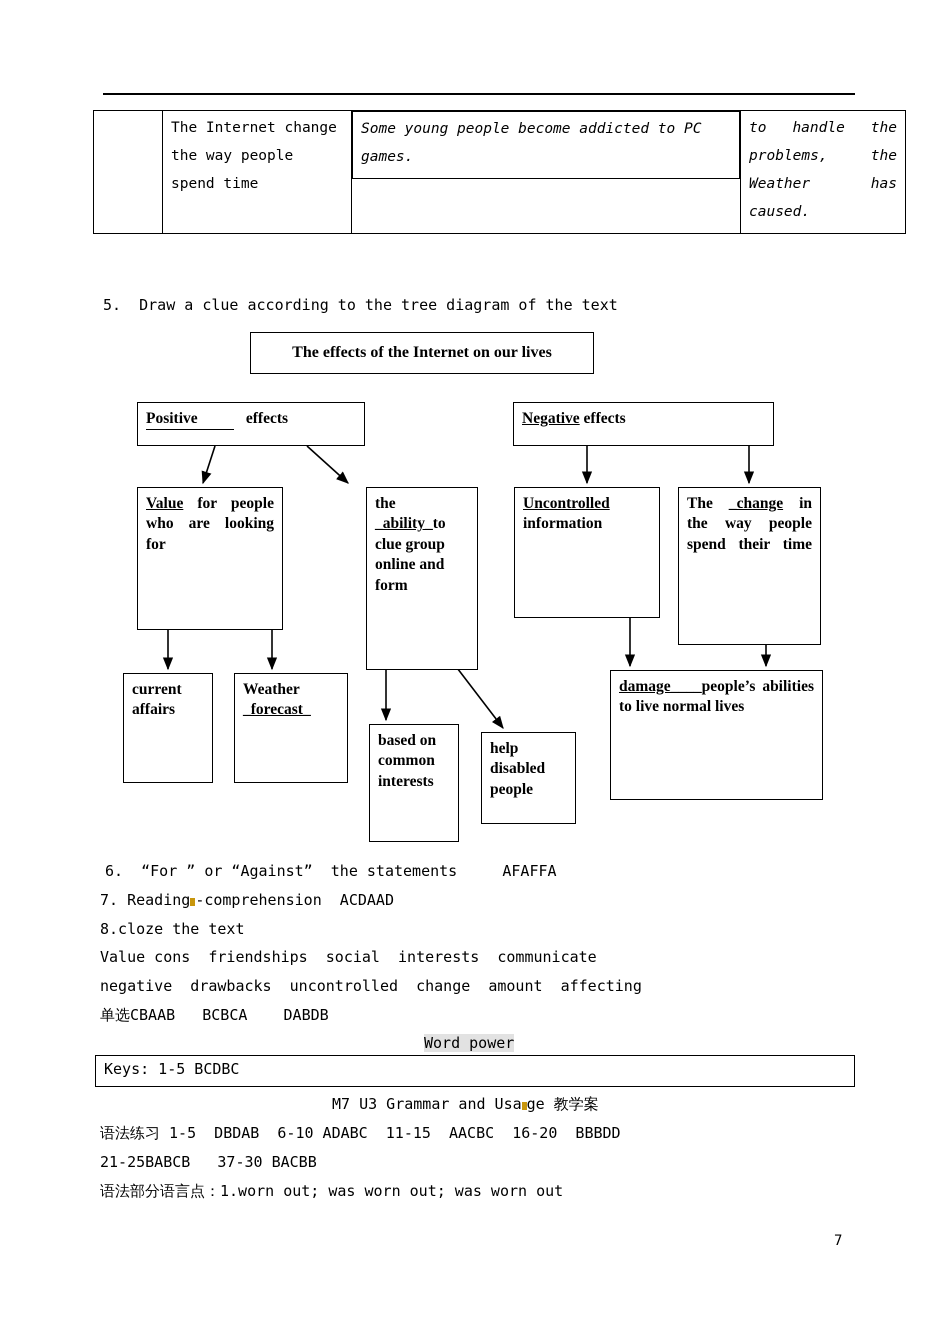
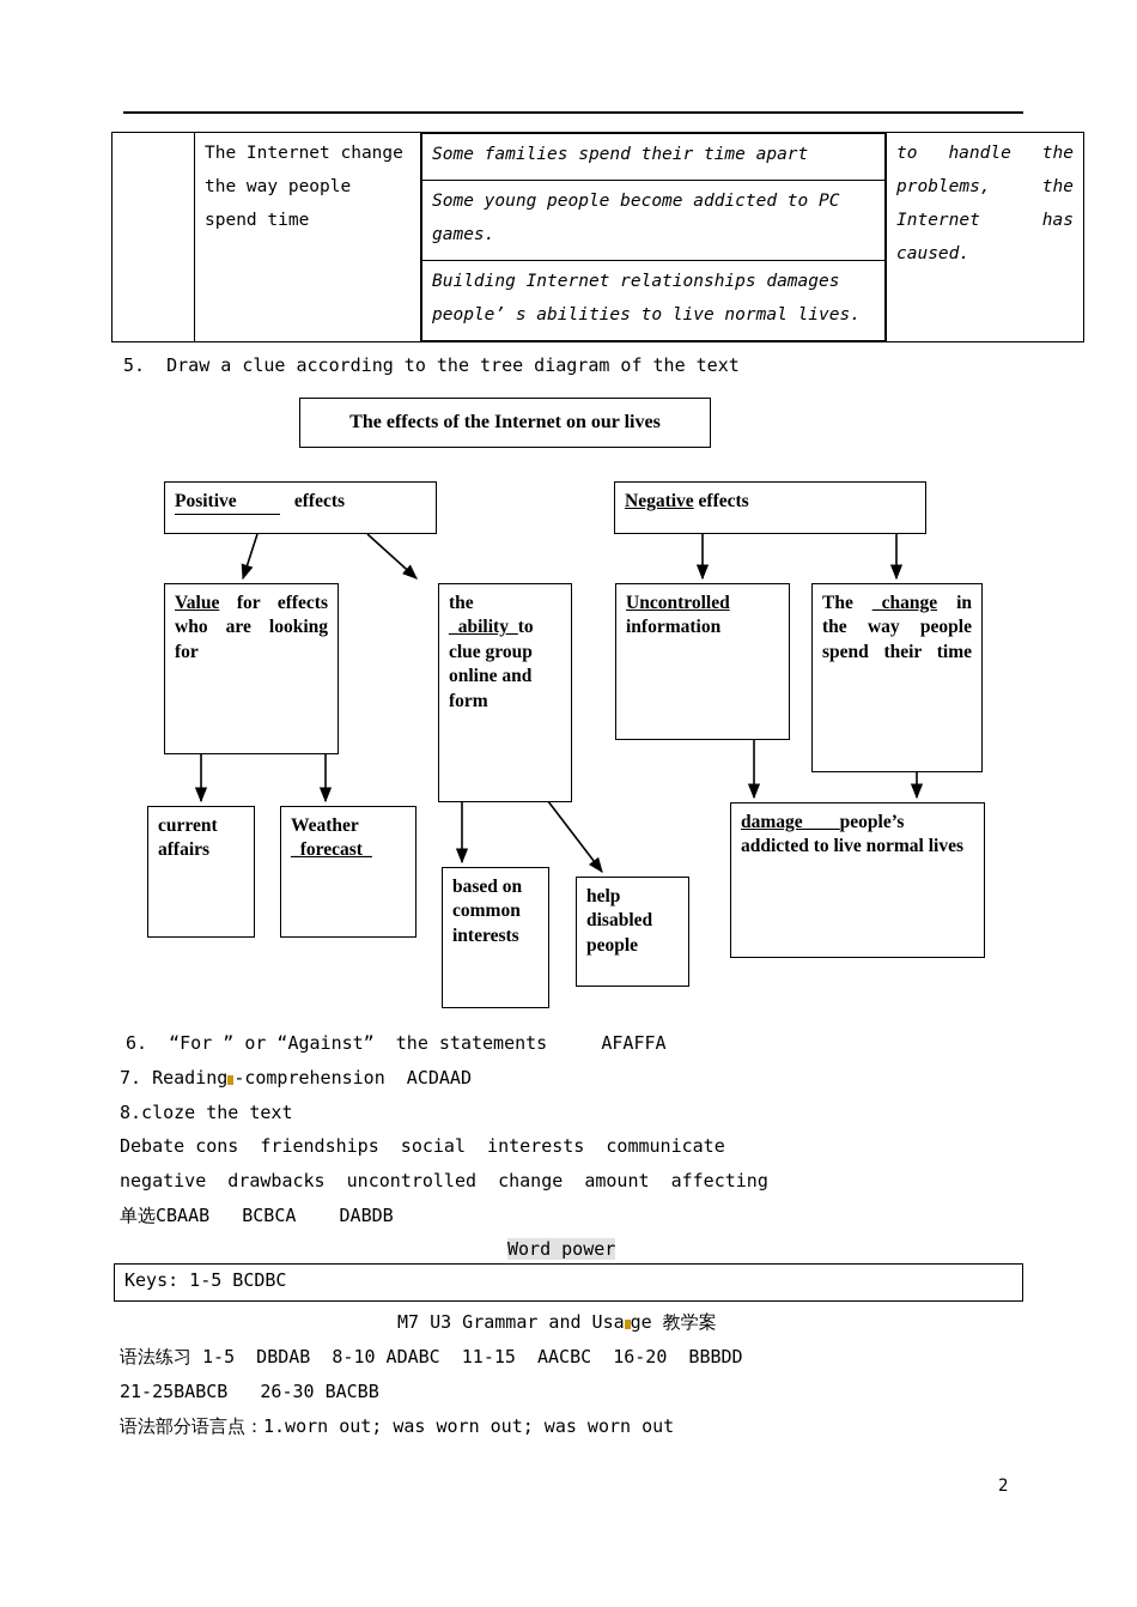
  	The Internet change the way people spend time
+ Some families spend their time apart
  Some young people become addicted to PC games.
+ Building Internet relationships damages people’ s abilities to live normal lives.
- 			to handle the problems, the Weather has caused.
+ 			to handle the problems, the Internet has caused.
  5. Draw a clue according to the tree diagram of the text
  The effects of the Internet on our lives
  Positive effects
  Negative effects
- Value for people who are looking for
+ Value for effects who are looking for
  the _ability_to clue group online and form
  Uncontrolled information
  The _change in the way people spend their time
  current affairs
  Weather _forecast_
  based on common interests
  help disabled people
- damage____people’s abilities to live normal lives
+ damage____people’s addicted to live normal lives
  6. “For ” or “Against” the statements AFAFFA
  7. Reading -comprehension ACDAAD
  8.cloze the text
- Value cons friendships social interests communicate
+ Debate cons friendships social interests communicate
  negative drawbacks uncontrolled change amount affecting
  单选CBAAB BCBCA DABDB
  Word power
  Keys: 1-5 BCDBC
  M7 U3 Grammar and Usa ge 教学案
- 语法练习 1-5 DBDAB 6-10 ADABC 11-15 AACBC 16-20 BBBDD
+ 语法练习 1-5 DBDAB 8-10 ADABC 11-15 AACBC 16-20 BBBDD
- 21-25BABCB 37-30 BACBB
+ 21-25BABCB 26-30 BACBB
  语法部分语言点：1.worn out; was worn out; was worn out
- 7
+ 2
